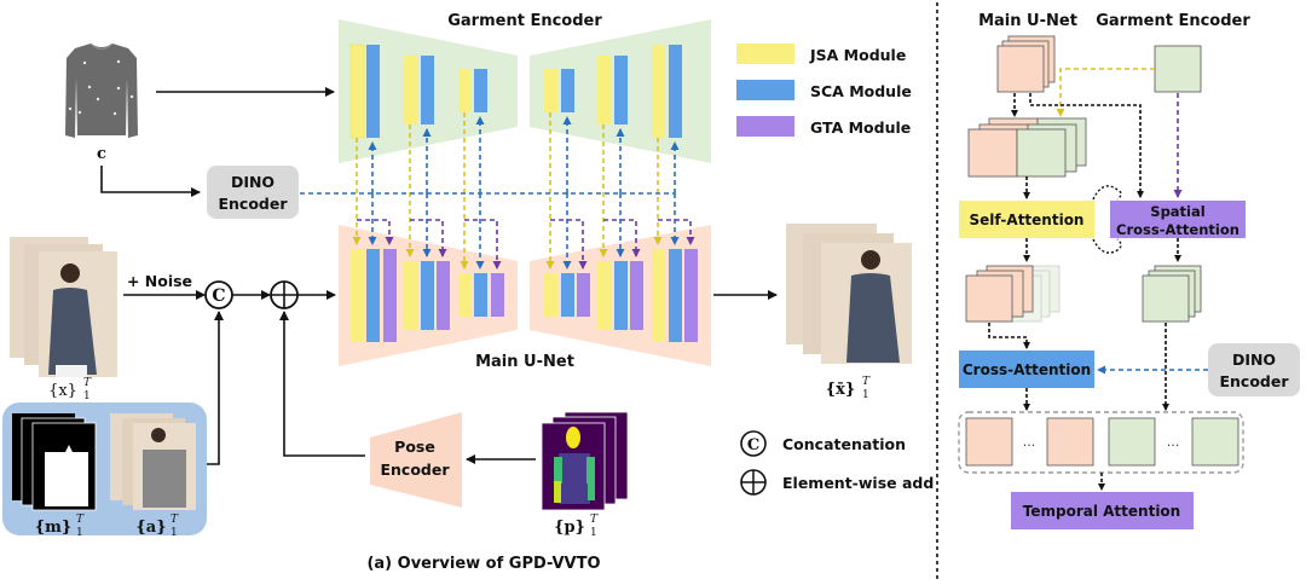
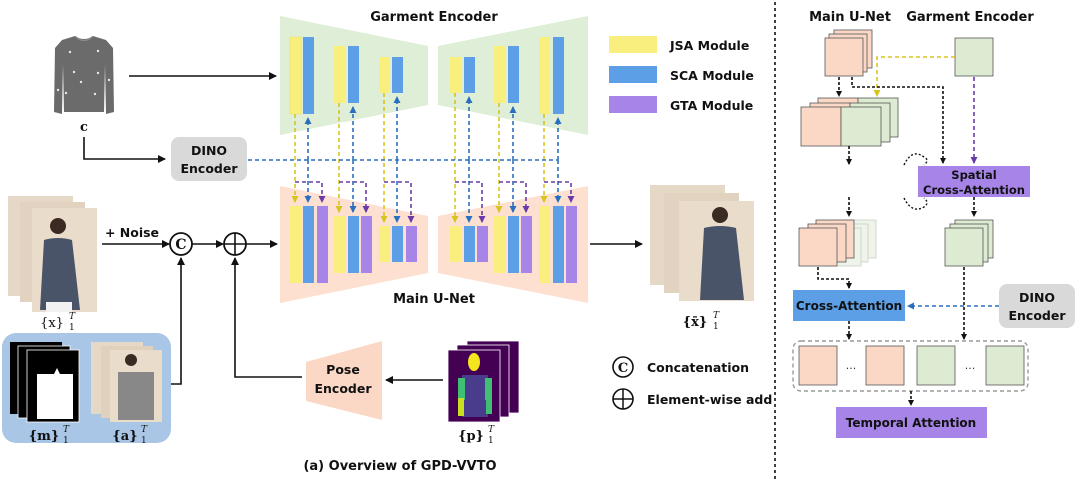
  Garment Encoder
  Main U-Net
  c
  DINO
  Encoder
  {x}
  T
  1
  + Noise
  C
  {m}
  T
  1
  {a}
  T
  1
  Pose
  Encoder
  {p}
  T
  1
  {x̄}
  T
  1
  JSA Module
  SCA Module
  GTA Module
  C
  Concatenation
  Element-wise add
  (a) Overview of GPD-VVTO
  Main U-Net
  Garment Encoder
- Self-Attention
  Spatial
  Cross-Attention
  Cross-Attention
  DINO
  Encoder
  ...
  ...
  Temporal Attention
